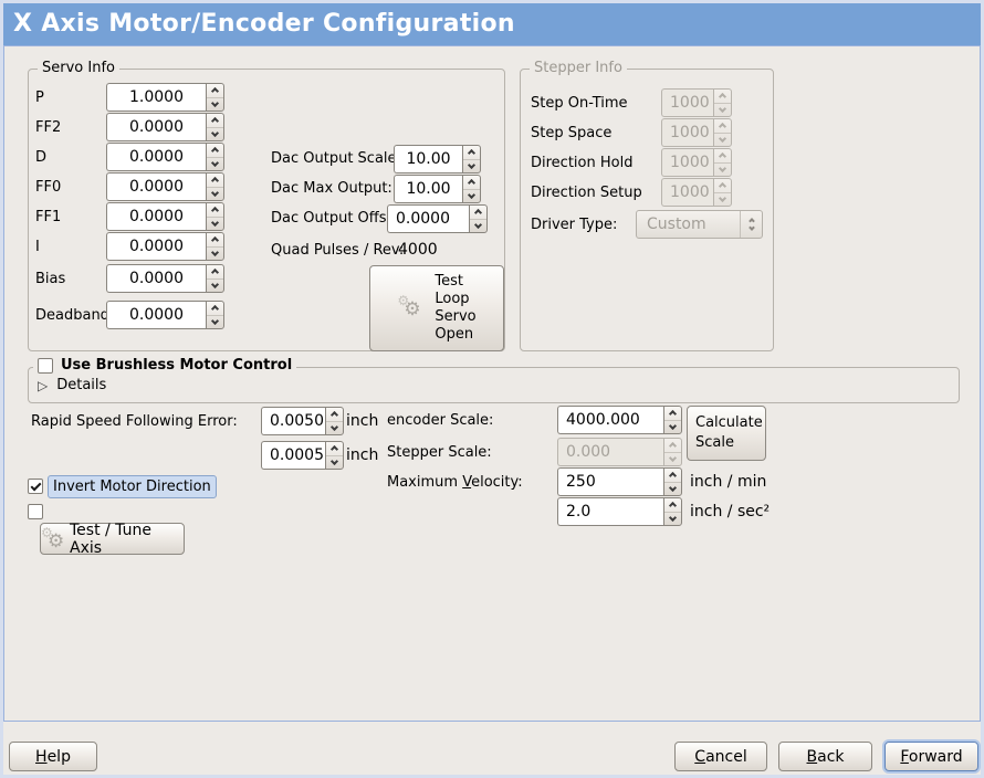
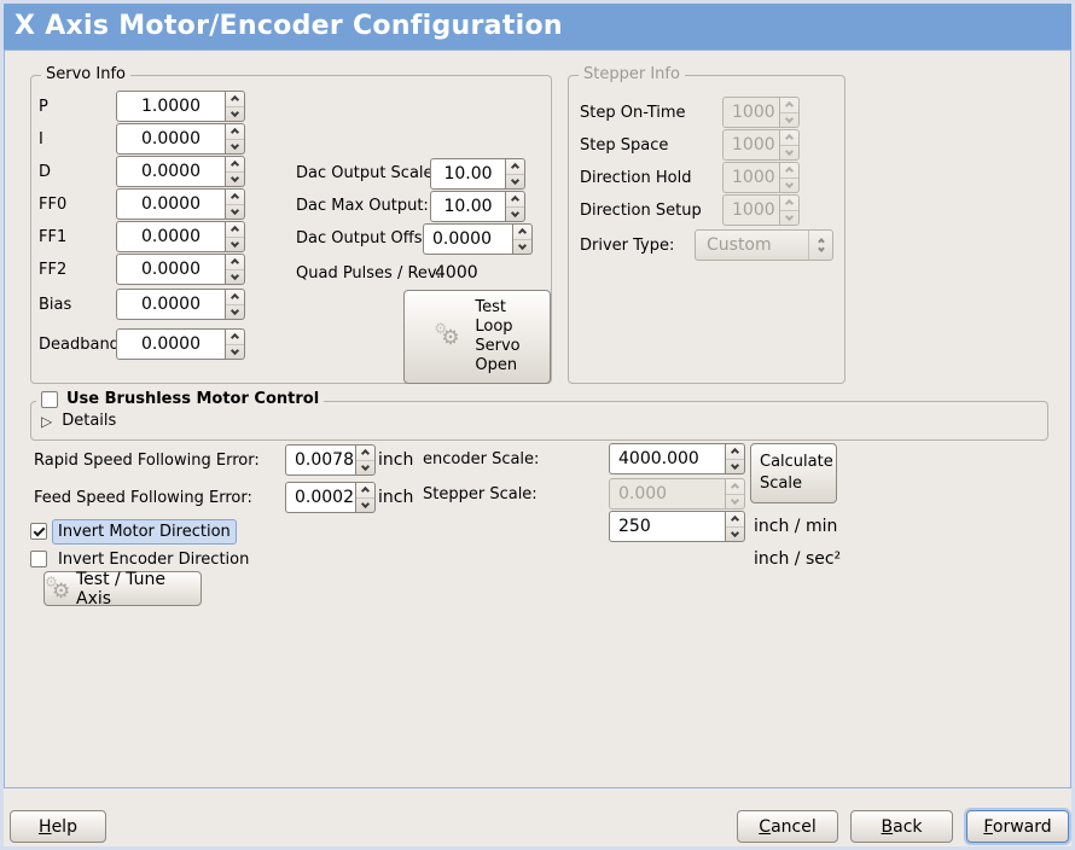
  X Axis Motor/Encoder Configuration
  Servo Info
  P
  1.0000
- FF2
+ I
  0.0000
  D
  0.0000
  FF0
  0.0000
  FF1
  0.0000
- I
+ FF2
  0.0000
  Bias
  0.0000
  Deadband
  0.0000
  Dac Output Scale
  10.00
  Dac Max Output:
  10.00
  Dac Output Offs
  0.0000
  Quad Pulses / Rev:
  4000
  ⚙
  ⚙
  Test
  Loop
  Servo
  Open
  Stepper Info
  Step On-Time
  1000
  Step Space
  1000
  Direction Hold
  1000
  Direction Setup
  1000
  Driver Type:
  Custom
  Use Brushless Motor Control
  ▷
  Details
  Rapid Speed Following Error:
- 0.0050
+ 0.0078
  inch
+ Feed Speed Following Error:
- 0.0005
+ 0.0002
  inch
  encoder Scale:
  4000.000
  Calculate
  Scale
  Stepper Scale:
  0.000
- Maximum Velocity:
  250
  inch / min
- 2.0
  inch / sec²
  Invert Motor Direction
+ Invert Encoder Direction
  ⚙
  ⚙
  Test / Tune Axis
  Help
  Cancel
  Back
  Forward
